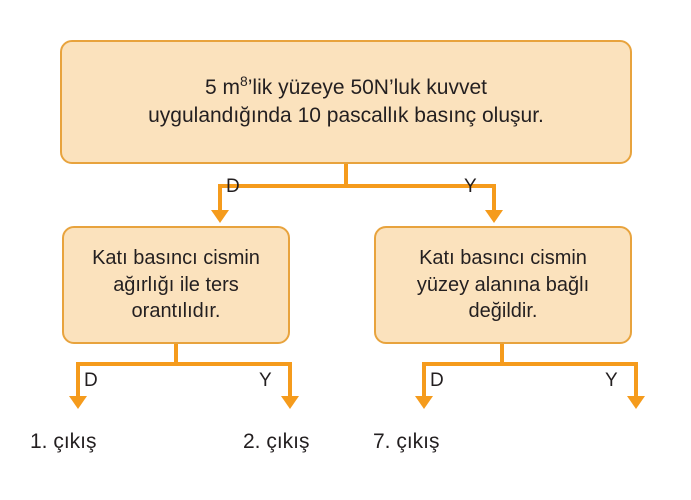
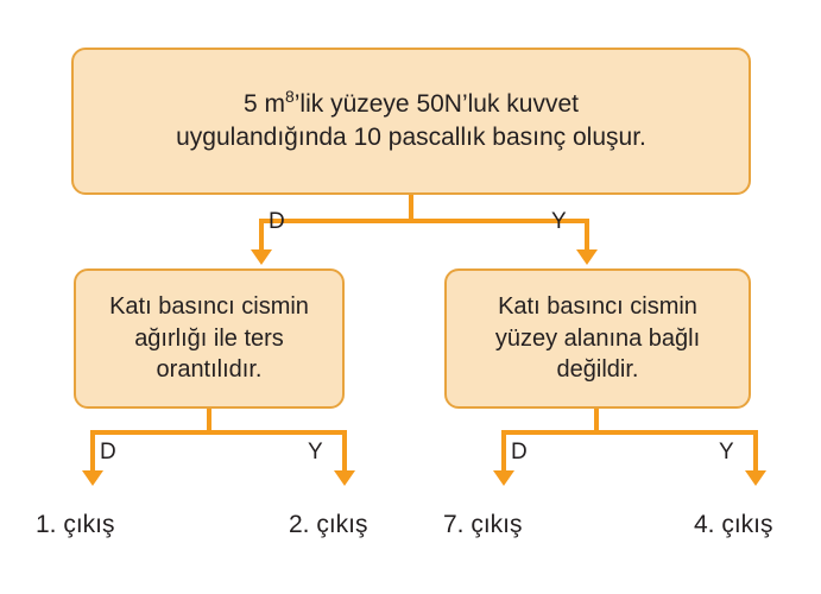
  5 m8’lik yüzeye 50N’luk kuvvet
  uygulandığında 10 pascallık basınç oluşur.
  D
  Y
  Katı basıncı cismin
  ağırlığı ile ters
  orantılıdır.
  Katı basıncı cismin
  yüzey alanına bağlı
  değildir.
  D
  Y
  D
  Y
  1. çıkış
  2. çıkış
  7. çıkış
+ 4. çıkış
